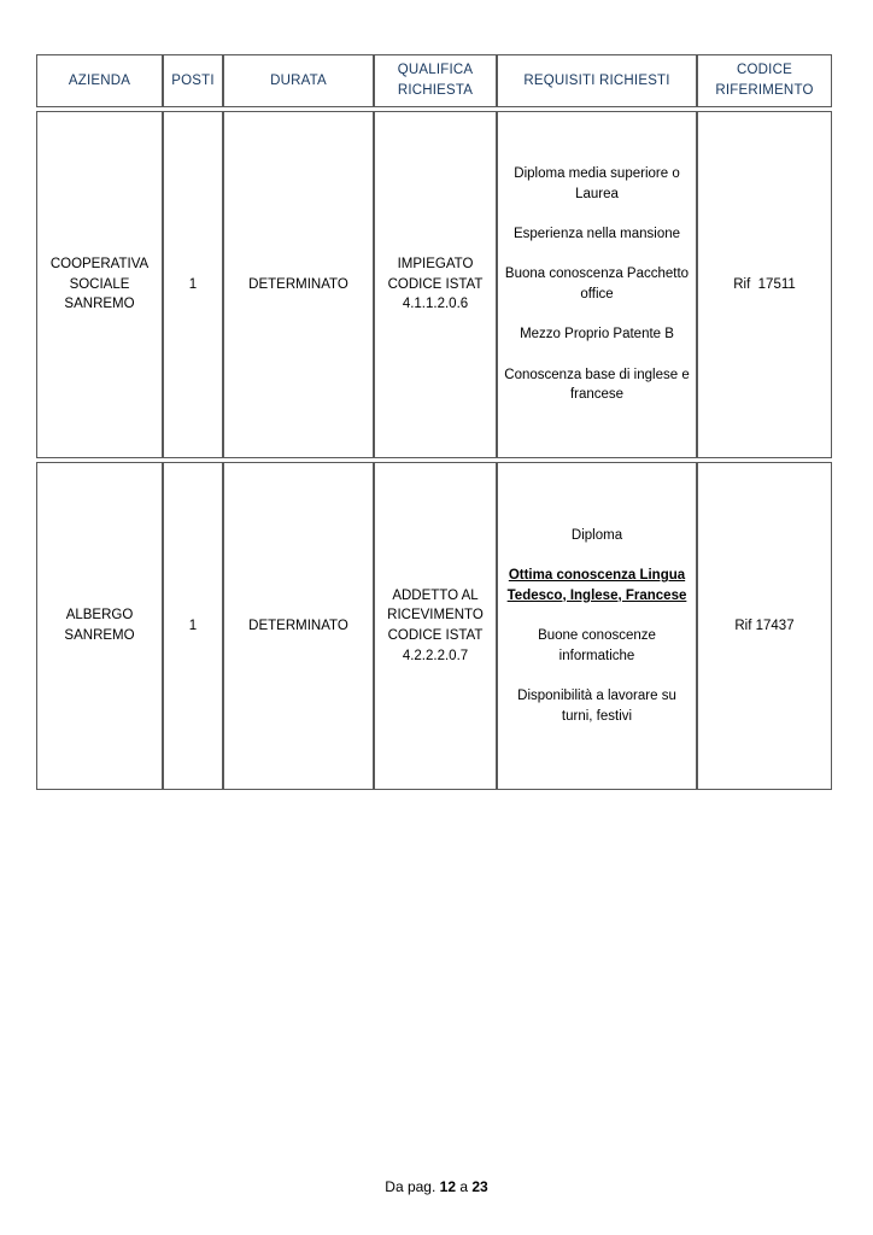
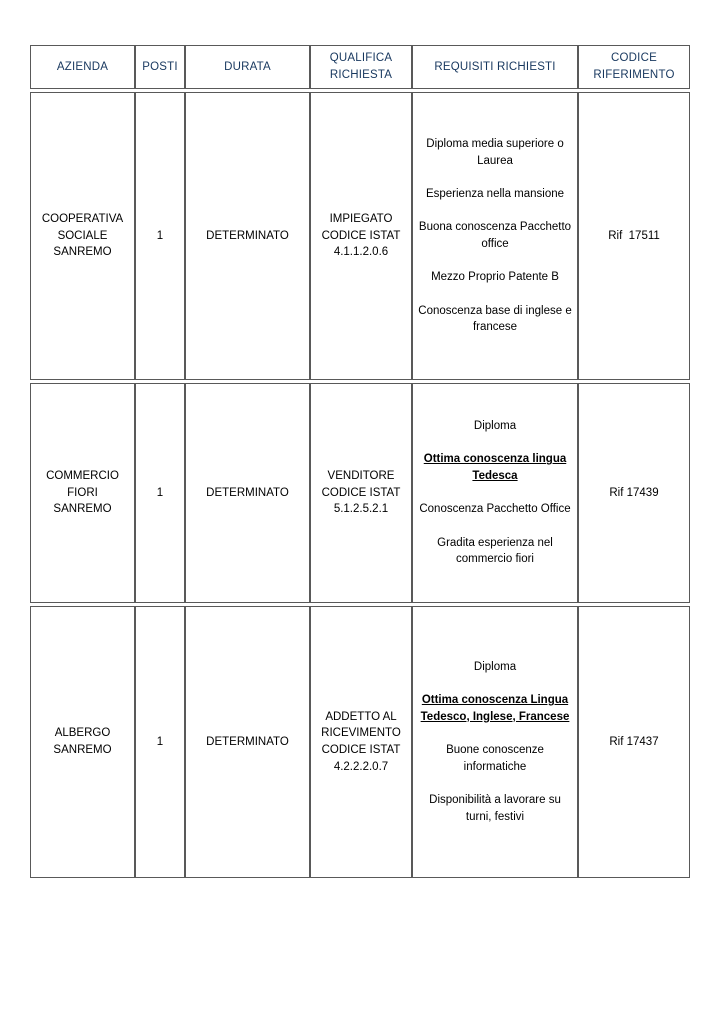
  AZIENDA	POSTI	DURATA	QUALIFICARICHIESTA	REQUISITI RICHIESTI	CODICERIFERIMENTO
  COOPERATIVASOCIALESANREMO	1	DETERMINATO	IMPIEGATOCODICE ISTAT4.1.1.2.0.6	Diploma media superiore o LaureaEsperienza nella mansioneBuona conoscenza Pacchetto officeMezzo Proprio Patente BConoscenza base di inglese e francese	Rif 17511
+ COMMERCIOFIORISANREMO	1	DETERMINATO	VENDITORECODICE ISTAT5.1.2.5.2.1	DiplomaOttima conoscenza lingua TedescaConoscenza Pacchetto OfficeGradita esperienza nel commercio fiori	Rif 17439
  ALBERGOSANREMO	1	DETERMINATO	ADDETTO ALRICEVIMENTOCODICE ISTAT4.2.2.2.0.7	DiplomaOttima conoscenza Lingua Tedesco, Inglese, FranceseBuone conoscenze informaticheDisponibilità a lavorare su turni, festivi	Rif 17437
- Da pag. 12 a 23
